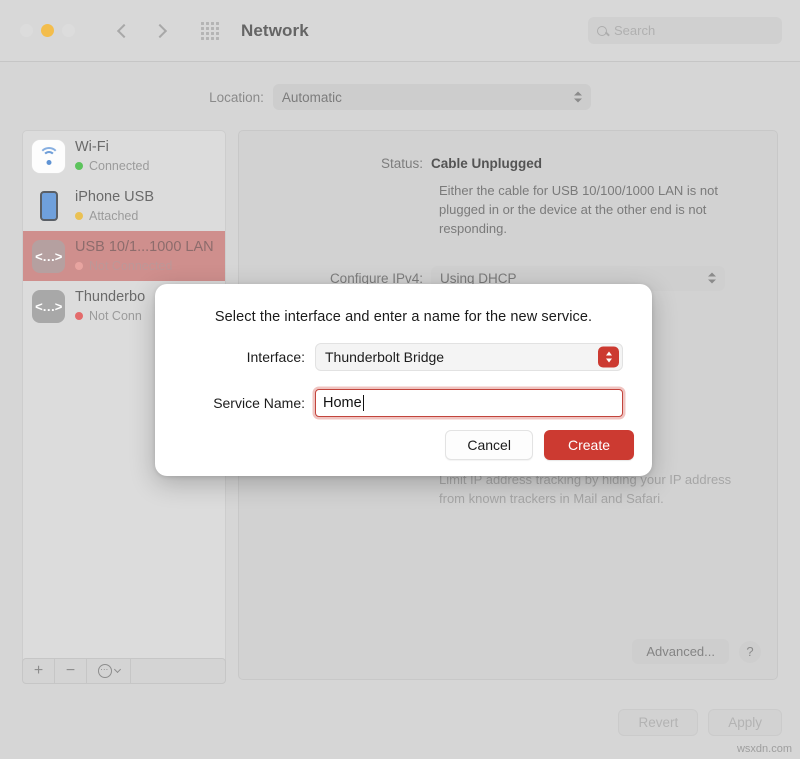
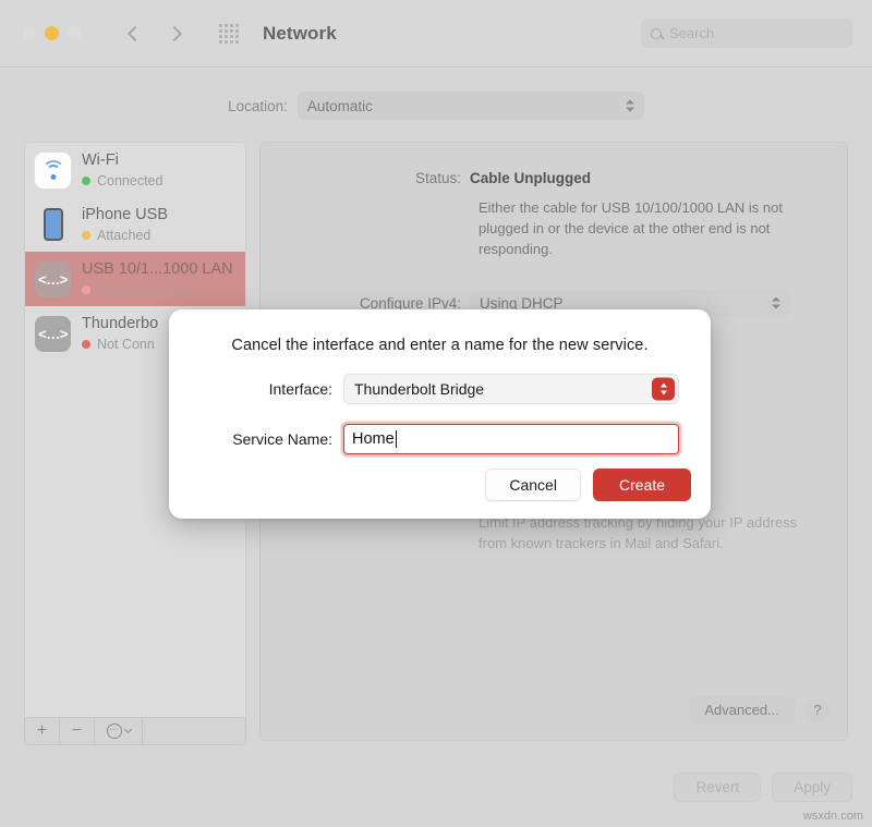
  Network
  Search
  Location:
  Automatic
  Wi-Fi
  Connected
  iPhone USB
  Attached
  <…>
  USB 10/1...1000 LAN
  <…>
  Thunderbo
  Not Conn
  +
  −
  ⋯
  Status:
  Cable Unplugged
  Either the cable for USB 10/100/1000 LAN is not plugged in or the device at the other end is not responding.
  Configure IPv4:
  Using DHCP
  Limit IP address tracking by hiding your IP address from known trackers in Mail and Safari.
  Advanced...
  ?
  Revert
  Apply
  wsxdn.com
- Select the interface and enter a name for the new service.
+ Cancel the interface and enter a name for the new service.
  Interface:
  Thunderbolt Bridge
  Service Name:
  Home
  Cancel
  Create
